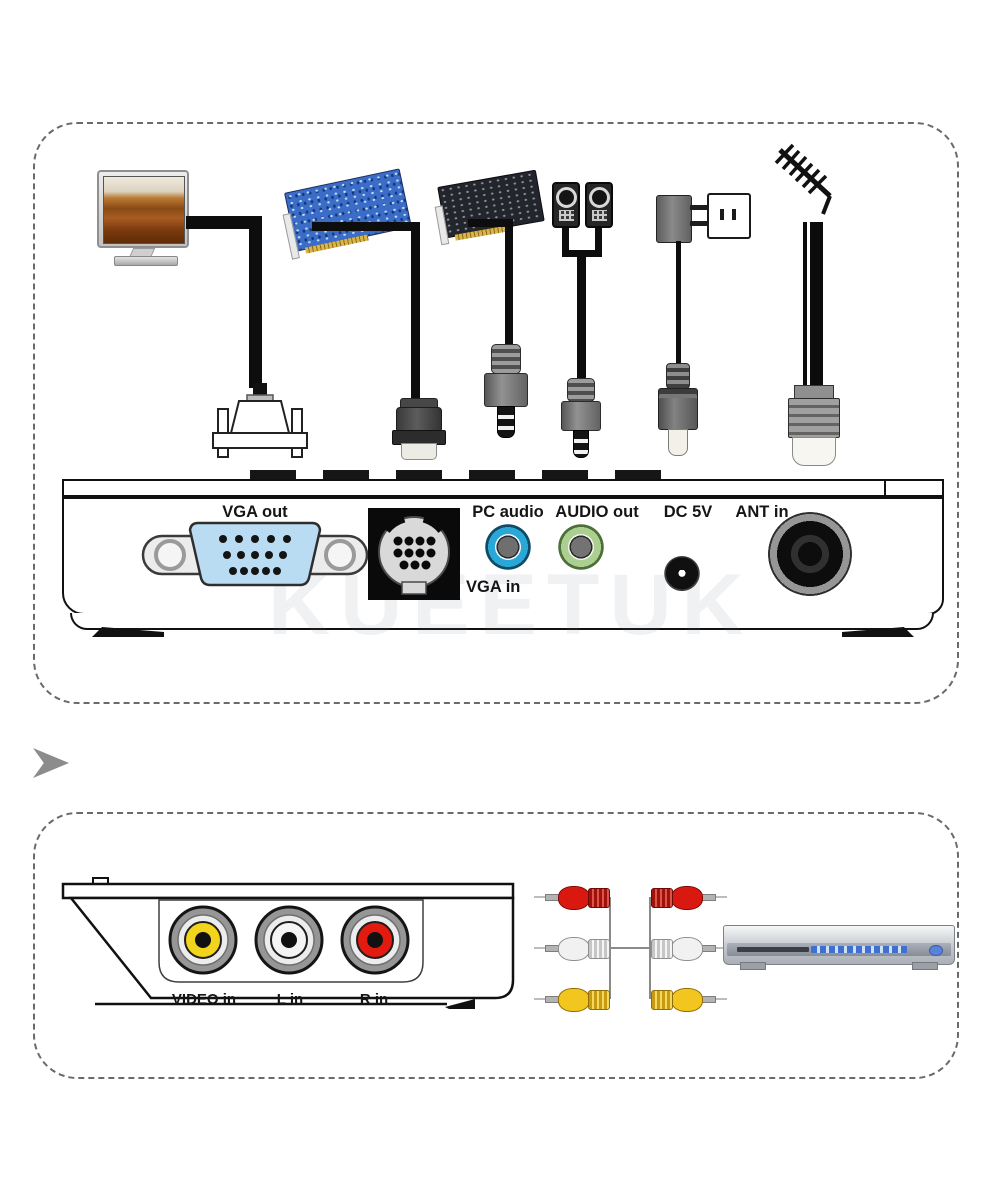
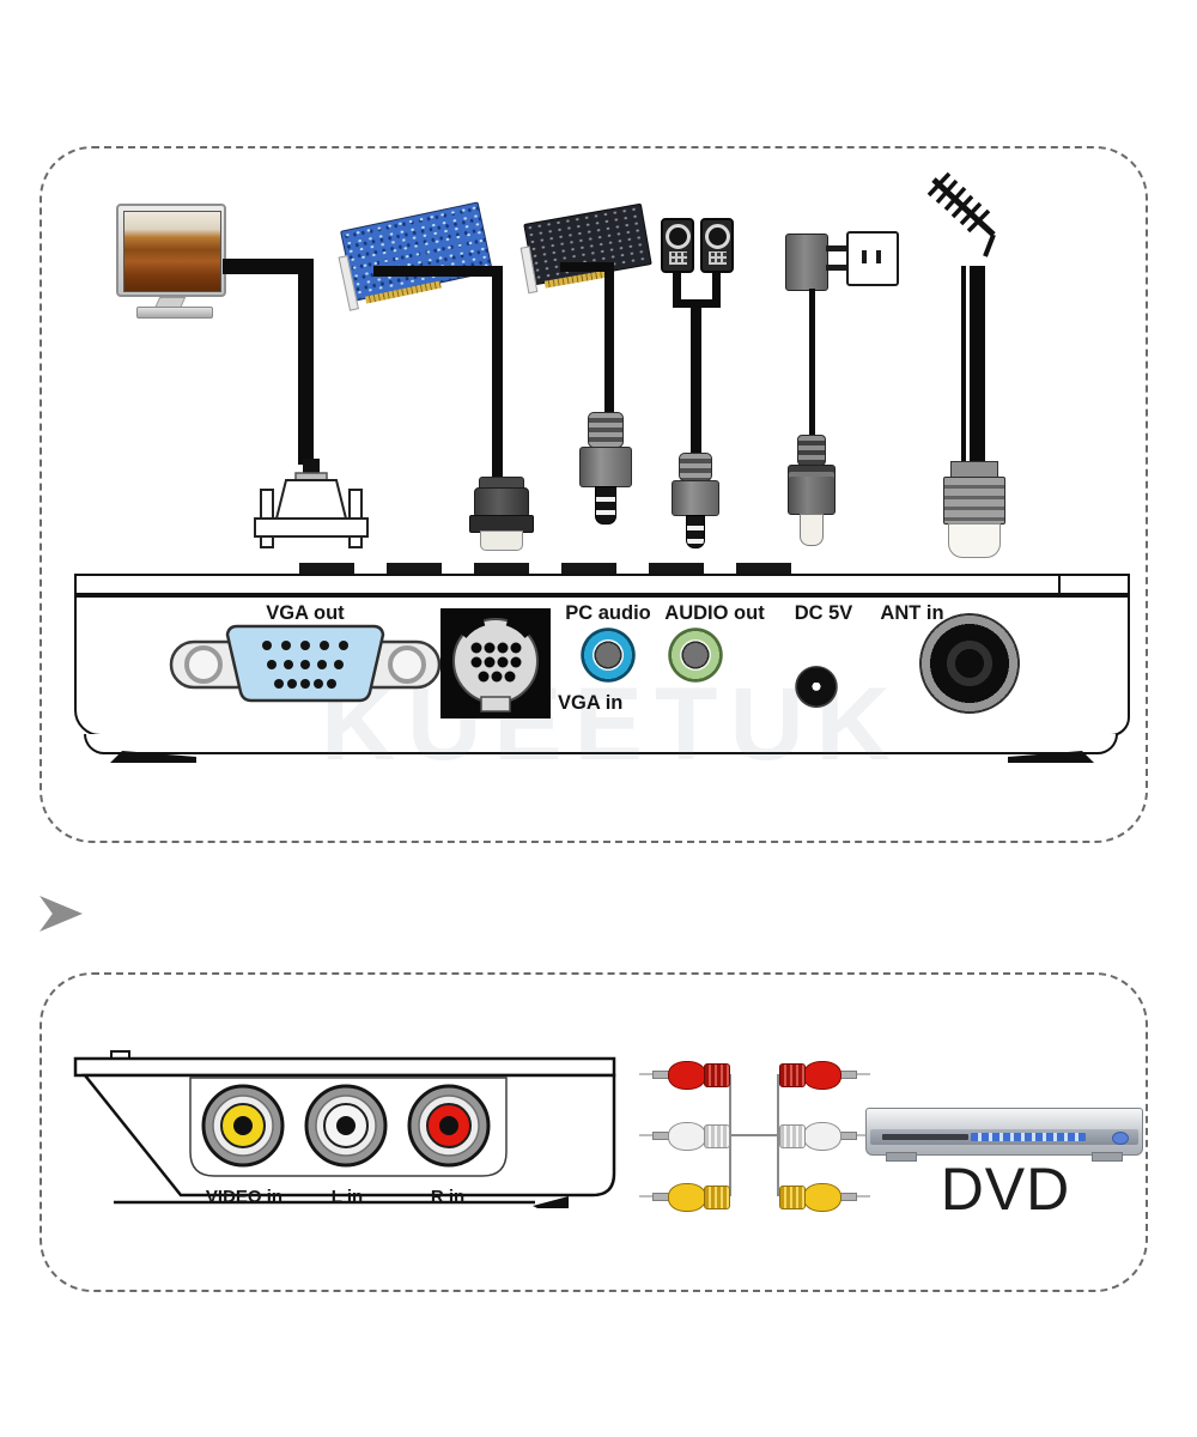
  KUEETUK
  VGA out
  VGA in
  PC audio
  AUDIO out
  DC 5V
  ANT in
  VIDEO in
  L in
  R in
+ DVD
